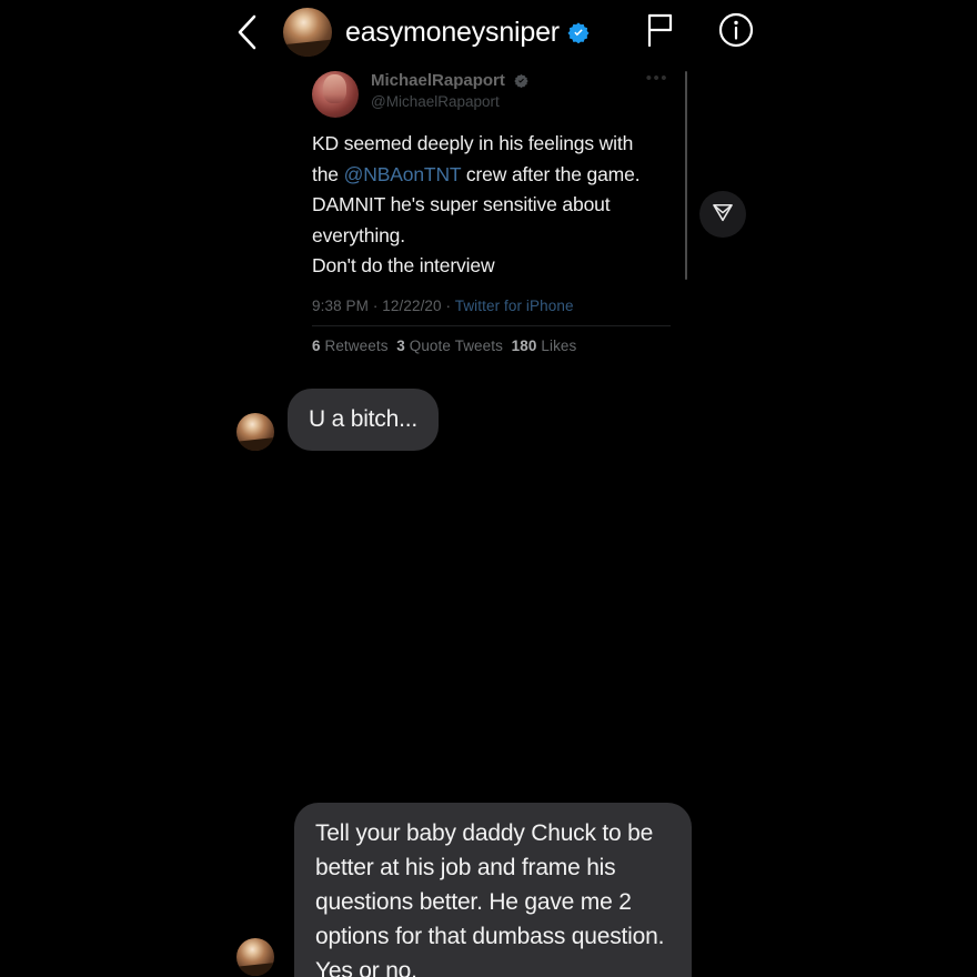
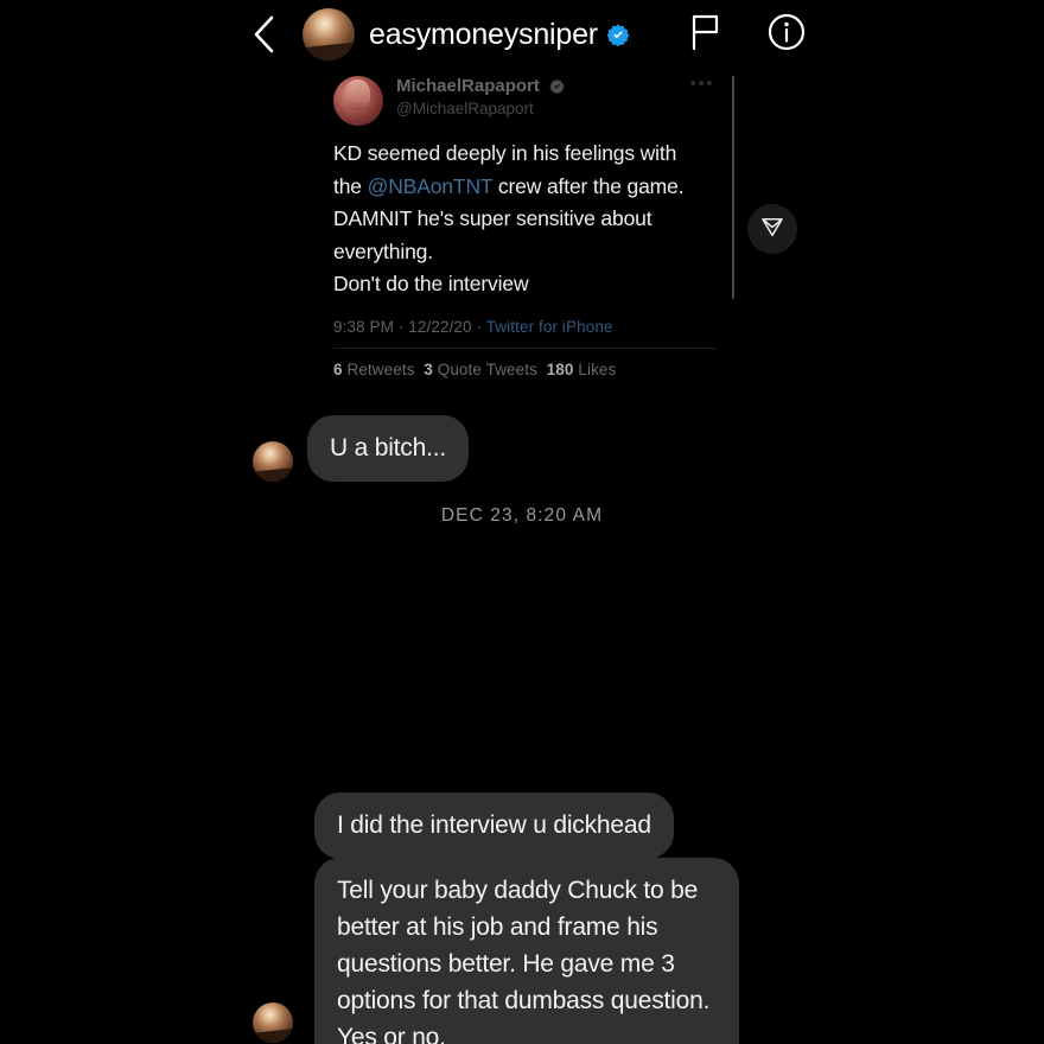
  easymoneysniper
  MichaelRapaport
  @MichaelRapaport
  •••
  KD seemed deeply in his feelings with
  the @NBAonTNT crew after the game.
  DAMNIT he's super sensitive about
  everything.
  Don't do the interview
  9:38 PM · 12/22/20 · Twitter for iPhone
  6 Retweets 3 Quote Tweets 180 Likes
  U a bitch...
+ DEC 23, 8:20 AM
+ I did the interview u dickhead
- Tell your baby daddy Chuck to be better at his job and frame his questions better. He gave me 2 options for that dumbass question. Yes or no.
+ Tell your baby daddy Chuck to be better at his job and frame his questions better. He gave me 3 options for that dumbass question. Yes or no.
